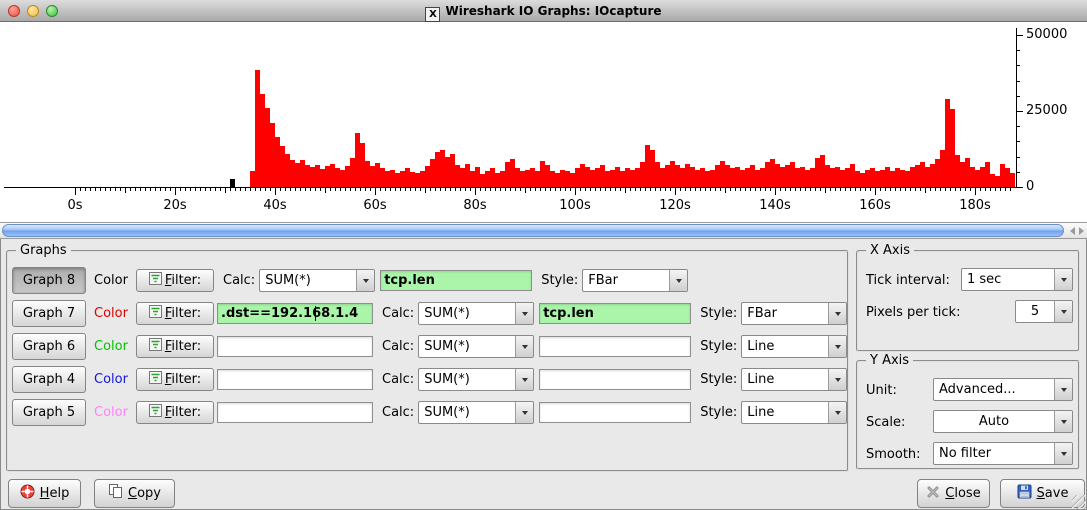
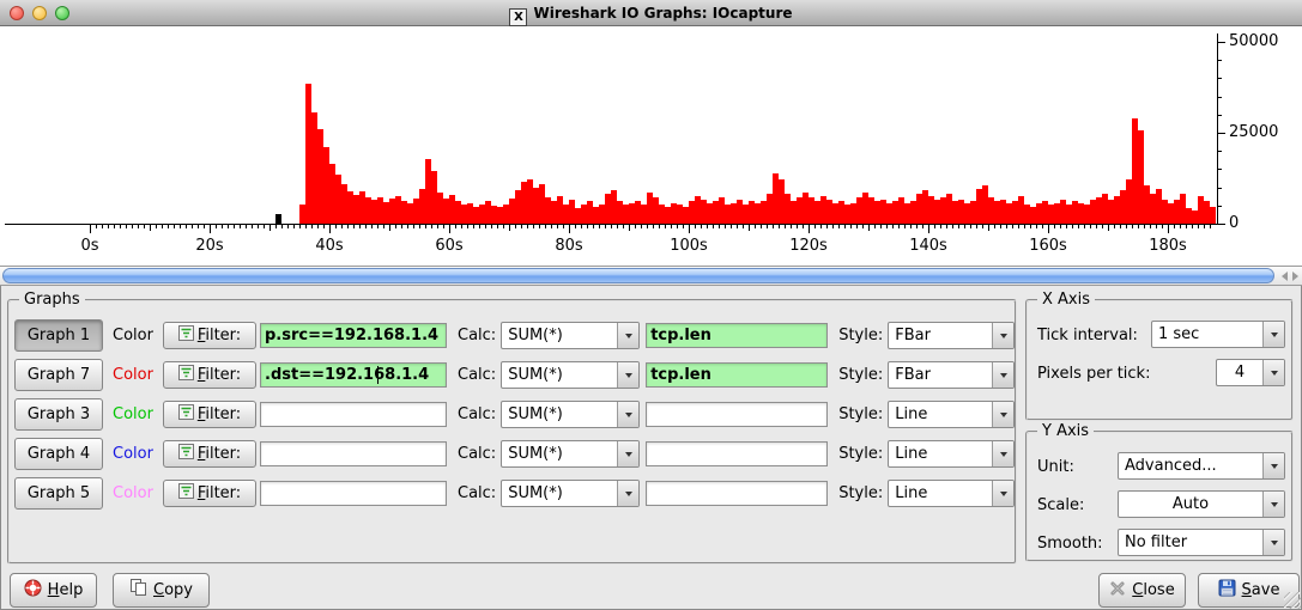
  X Wireshark IO Graphs: IOcapture
  0s
  20s
  40s
  60s
  80s
  100s
  120s
  140s
  160s
  180s
  0
  25000
  50000
  Graphs
- Graph 8
+ Graph 1
  Color
  Filter:
+ p.src==192.168.1.4
  Calc:
  SUM(*)
  tcp.len
  Style:
  FBar
  Graph 7
  Color
  Filter:
  .dst==192.168.1.4
  Calc:
  SUM(*)
  tcp.len
  Style:
  FBar
- Graph 6
+ Graph 3
  Color
  Filter:
  Calc:
  SUM(*)
  Style:
  Line
  Graph 4
  Color
  Filter:
  Calc:
  SUM(*)
  Style:
  Line
  Graph 5
  Color
  Filter:
  Calc:
  SUM(*)
  Style:
  Line
  X Axis
  Tick interval:
  1 sec
  Pixels per tick:
- 5
+ 4
  Y Axis
  Unit:
  Advanced...
  Scale:
  Auto
  Smooth:
  No filter
  Help
  Copy
  Close
  Save
